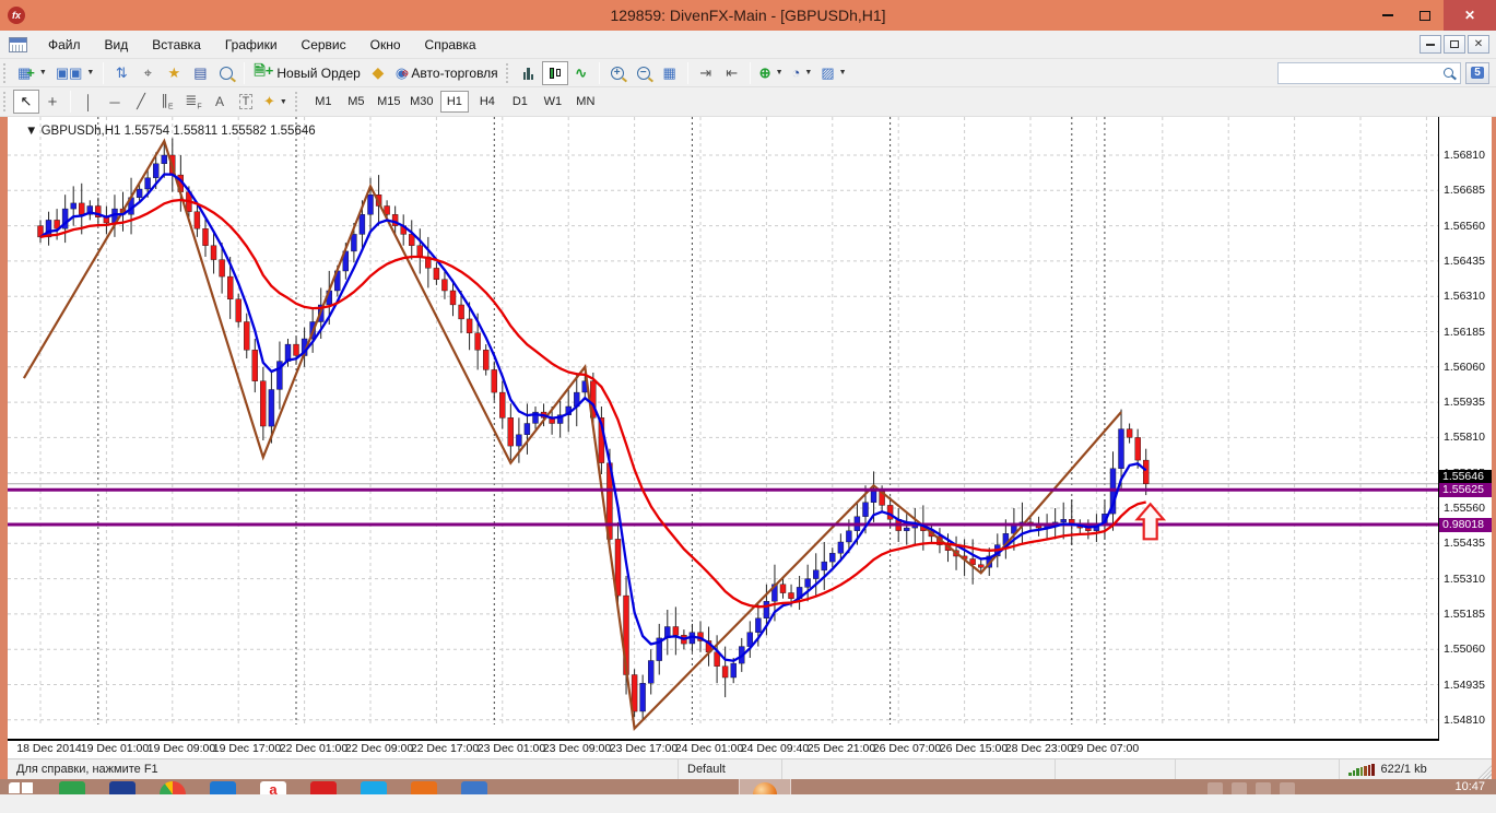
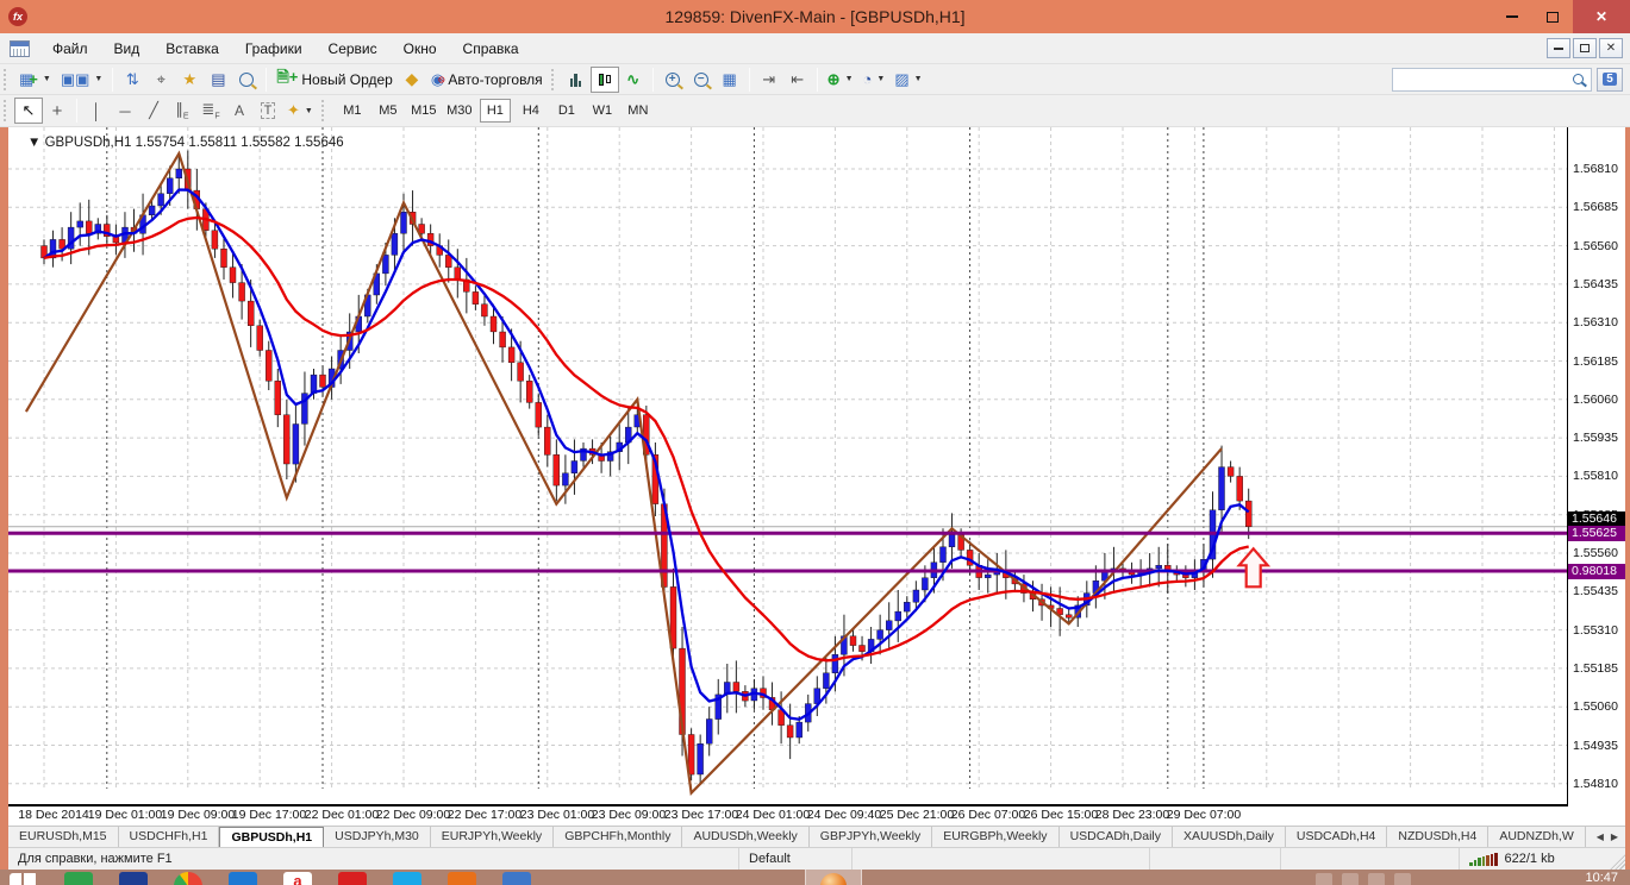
  fx
  129859: DivenFX-Main - [GBPUSDh,H1]
  ✕
  Файл
  Вид
  Вставка
  Графики
  Сервис
  Окно
  Справка
  ✕
  ▦
  +
  ▣▣
  ⇅
  ⌖
  ★
  ▤
  🗎+
  Новый Ордер
  ◆
  ◉
  ⦸
  Авто-торговля
  ∿
  +
  −
  ▦
  ⇥
  ⇤
  ⊕
  ◔
  ▨
  5
  ↖
  +
  │
  ─
  ╱
  A
  T
  ✦
  M1
  M5
  M15
  M30
  H1
  H4
  D1
  W1
  MN
  ▼ GBPUSDh,H1 1.55754 1.55811 1.55582 1.55646
  1.56810
  1.56685
  1.56560
  1.56435
  1.56310
  1.56185
  1.56060
  1.55935
  1.55810
  1.55560
  1.55435
  1.55310
  1.55185
  1.55060
  1.54935
  1.54810
  1.55646
  1.55625
  0.98018
  18 Dec 2014
  19 Dec 01:00
  19 Dec 09:00
  19 Dec 17:00
  22 Dec 01:00
  22 Dec 09:00
  22 Dec 17:00
  23 Dec 01:00
  23 Dec 09:00
  23 Dec 17:00
  24 Dec 01:00
  24 Dec 09:40
  25 Dec 21:00
  26 Dec 07:00
  26 Dec 15:00
  28 Dec 23:00
  29 Dec 07:00
+ EURUSDh,M15
+ USDCHFh,H1
+ GBPUSDh,H1
+ USDJPYh,M30
+ EURJPYh,Weekly
+ GBPCHFh,Monthly
+ AUDUSDh,Weekly
+ GBPJPYh,Weekly
+ EURGBPh,Weekly
+ USDCADh,Daily
+ XAUUSDh,Daily
+ USDCADh,H4
+ NZDUSDh,H4
+ AUDNZDh,W
+ ◀
+ ▶
  Для справки, нажмите F1
  Default
  622/1 kb
  10:47
  a
